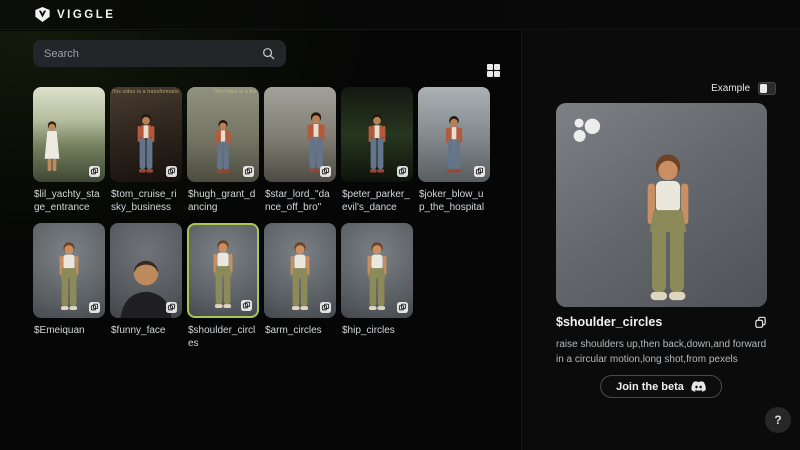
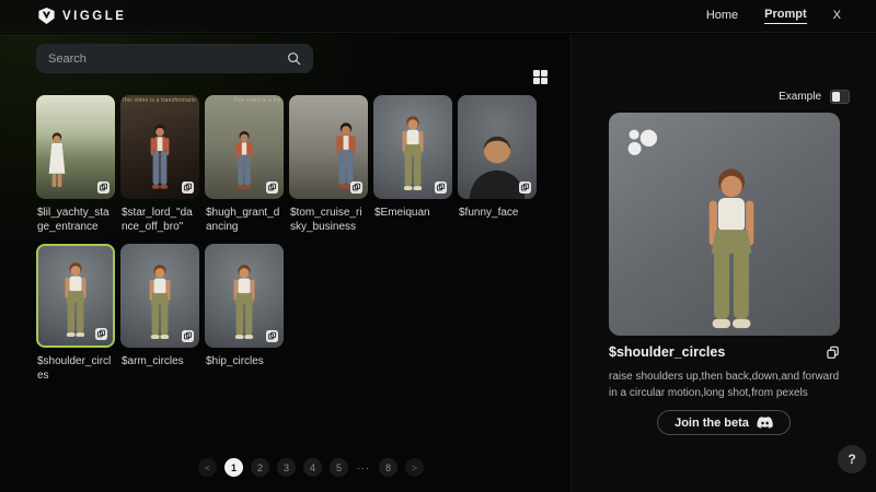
  VIGGLE
+ Home
+ Prompt
+ X
  Search
  $lil_yachty_stage_entrance
- $tom_cruise_risky_business
+ $star_lord_"dance_off_bro"
  $hugh_grant_dancing
- $star_lord_"dance_off_bro"
+ $tom_cruise_risky_business
- $peter_parker_evil's_dance
- $joker_blow_up_the_hospital
  $Emeiquan
  $funny_face
  $shoulder_circles
  $arm_circles
  $hip_circles
+ <
+ 1
+ 2
+ 3
+ 4
+ 5
+ ···
+ 8
+ >
  Example
  $shoulder_circles
  raise shoulders up,then back,down,and forward in a circular motion,long shot,from pexels
  Join the beta
  ?
